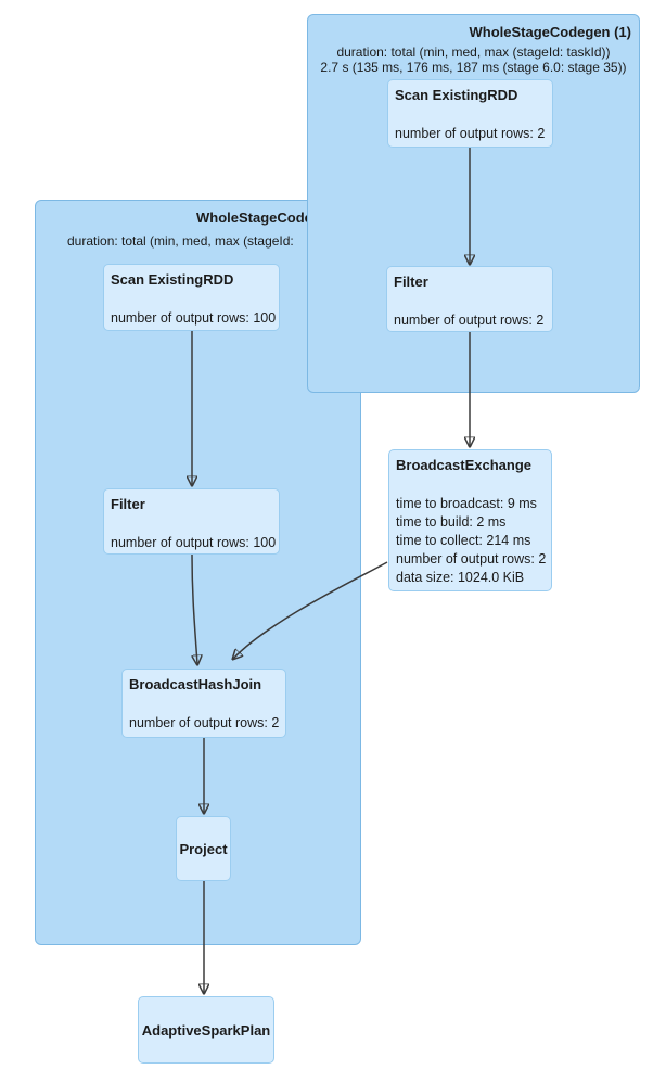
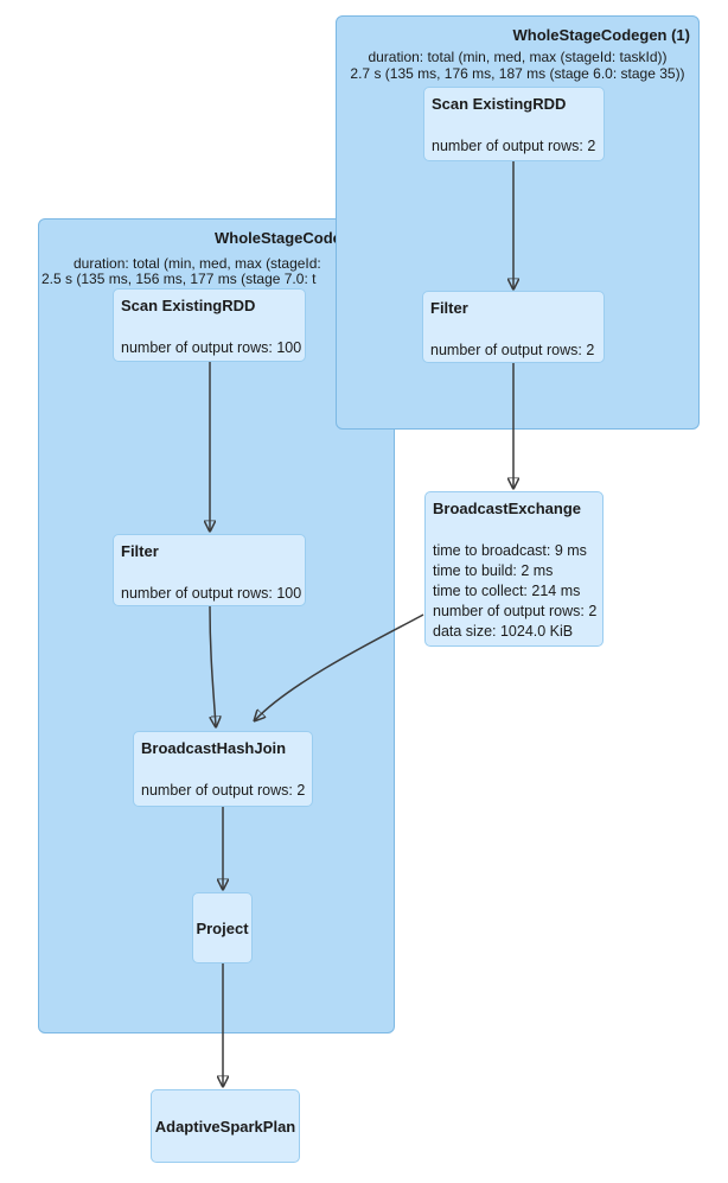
  WholeStageCod
  duration: total (min, med, max (stageId:
+ 2.5 s (135 ms, 156 ms, 177 ms (stage 7.0: t
  WholeStageCodegen (1)
  duration: total (min, med, max (stageId: taskId))
  2.7 s (135 ms, 176 ms, 187 ms (stage 6.0: stage 35))
  Scan ExistingRDD
  number of output rows: 2
  Filter
  number of output rows: 2
  BroadcastExchange
  time to broadcast: 9 ms
  time to build: 2 ms
  time to collect: 214 ms
  number of output rows: 2
  data size: 1024.0 KiB
  Scan ExistingRDD
  number of output rows: 100
  Filter
  number of output rows: 100
  BroadcastHashJoin
  number of output rows: 2
  Project
  AdaptiveSparkPlan
